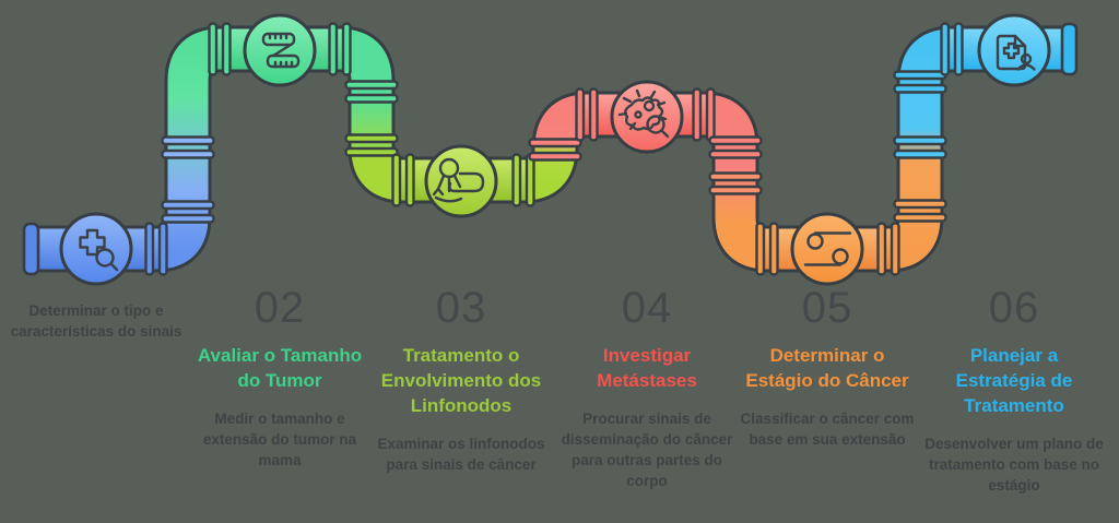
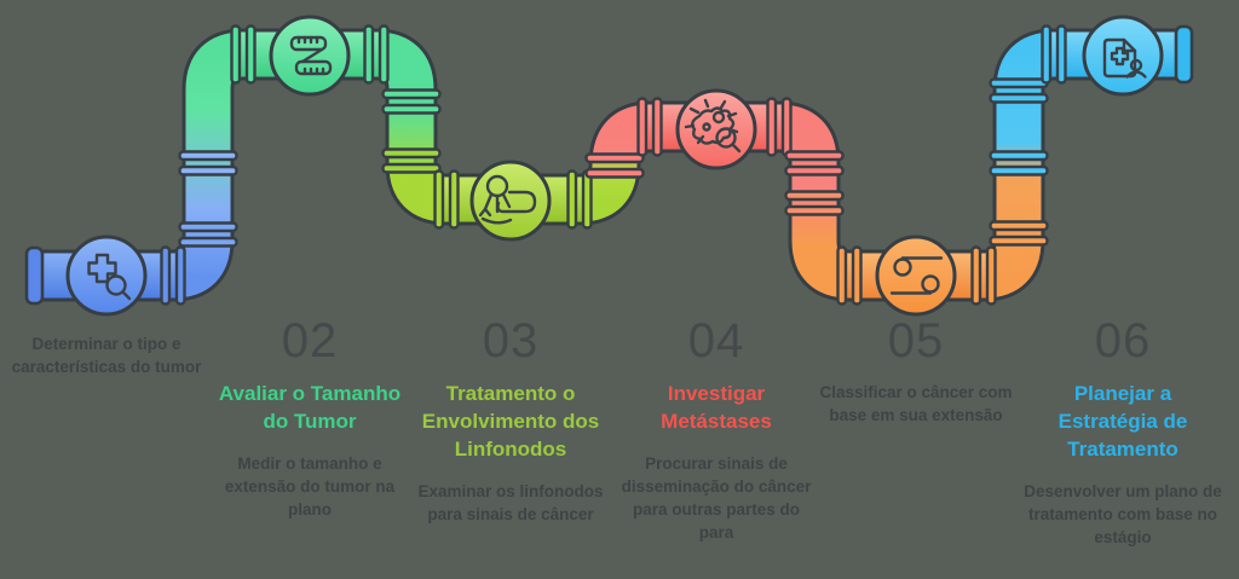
- Determinar o tipo e características do sinais
+ Determinar o tipo e características do tumor
  Avaliar o Tamanho do Tumor
- Medir o tamanho e extensão do tumor na mama
+ Medir o tamanho e extensão do tumor na plano
  Tratamento o Envolvimento dos Linfonodos
  Examinar os linfonodos para sinais de câncer
  Investigar Metástases
- Procurar sinais de disseminação do câncer para outras partes do corpo
+ Procurar sinais de disseminação do câncer para outras partes do para
  05
- Determinar o Estágio do Câncer
  Classificar o câncer com base em sua extensão
  Planejar a Estratégia de Tratamento
  Desenvolver um plano de tratamento com base no estágio
